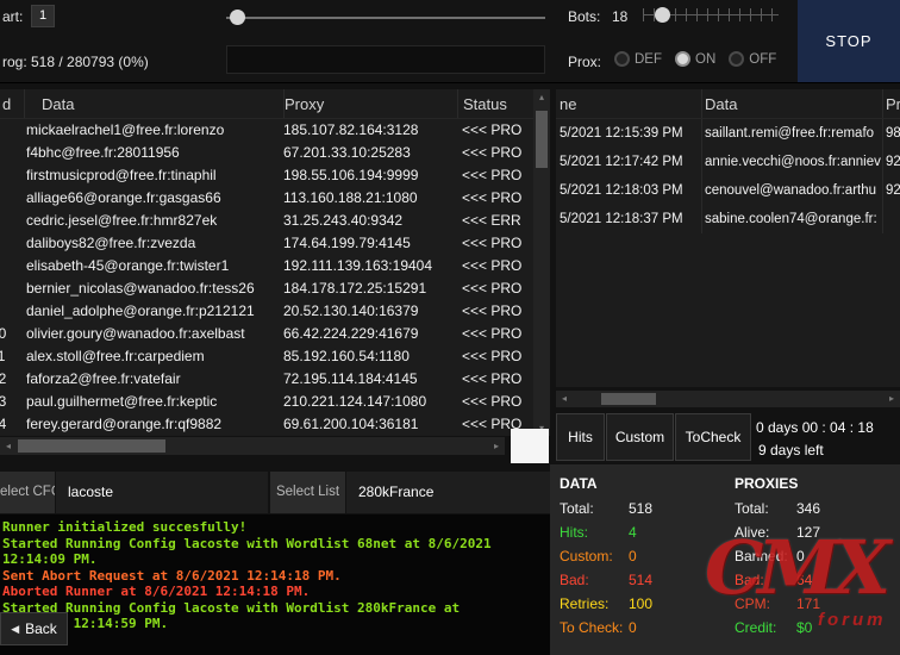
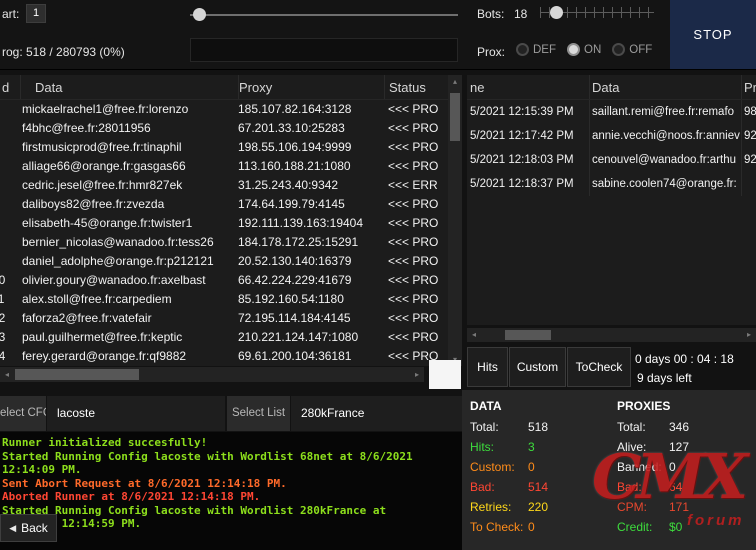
  art:
  1
  Bots:
  18
  STOP
  rog: 518 / 280793 (0%)
  Prox:
  DEF
  ON
  OFF
  d
  Data
  Proxy
  Status
  mickaelrachel1@free.fr:lorenzo
  185.107.82.164:3128
  <<< PRO
  f4bhc@free.fr:28011956
  67.201.33.10:25283
  <<< PRO
  firstmusicprod@free.fr:tinaphil
  198.55.106.194:9999
  <<< PRO
  alliage66@orange.fr:gasgas66
  113.160.188.21:1080
  <<< PRO
  cedric.jesel@free.fr:hmr827ek
  31.25.243.40:9342
  <<< ERR
  daliboys82@free.fr:zvezda
  174.64.199.79:4145
  <<< PRO
  elisabeth-45@orange.fr:twister1
  192.111.139.163:19404
  <<< PRO
  bernier_nicolas@wanadoo.fr:tess26
  184.178.172.25:15291
  <<< PRO
  daniel_adolphe@orange.fr:p212121
  20.52.130.140:16379
  <<< PRO
  olivier.goury@wanadoo.fr:axelbast
  66.42.224.229:41679
  <<< PRO
  alex.stoll@free.fr:carpediem
  85.192.160.54:1180
  <<< PRO
  faforza2@free.fr:vatefair
  72.195.114.184:4145
  <<< PRO
  paul.guilhermet@free.fr:keptic
  210.221.124.147:1080
  <<< PRO
  ferey.gerard@orange.fr:qf9882
  69.61.200.104:36181
  <<< PRO
  ▴
  ◂
  ▸
  ne
  Data
  5/2021 12:15:39 PM
  saillant.remi@free.fr:remafo
  5/2021 12:17:42 PM
  annie.vecchi@noos.fr:anniev
  5/2021 12:18:03 PM
  cenouvel@wanadoo.fr:arthu
  5/2021 12:18:37 PM
  sabine.coolen74@orange.fr:
  ◂
  ▸
  Hits
  Custom
  ToCheck
  0 days 00 : 04 : 18
  9 days left
  elect CF
  lacoste
  Select List
  280kFrance
  DATA
  Total:
  518
  Hits:
- 4
+ 3
  Custom:
  0
  Bad:
  514
  Retries:
- 100
+ 220
  To Check:
  0
  PROXIES
  Total:
  346
  Alive:
  127
  Banned:
  0
  Bad:
  64
  CPM:
  171
  Credit:
  $0
  Runner initialized succesfully!
  Started Running Config lacoste with Wordlist 68net at 8/6/2021
  12:14:09 PM.
  Sent Abort Request at 8/6/2021 12:14:18 PM.
  Aborted Runner at 8/6/2021 12:14:18 PM.
  Started Running Config lacoste with Wordlist 280kFrance at
  ◀
  Back
  CMX
  forum
